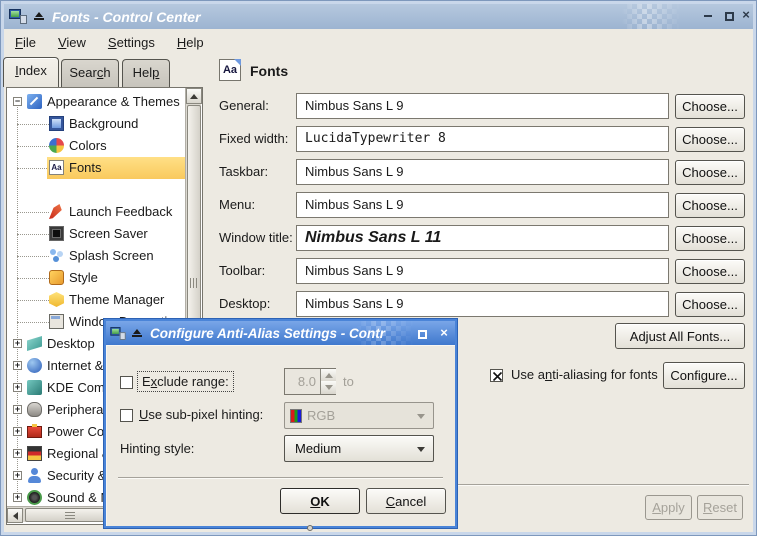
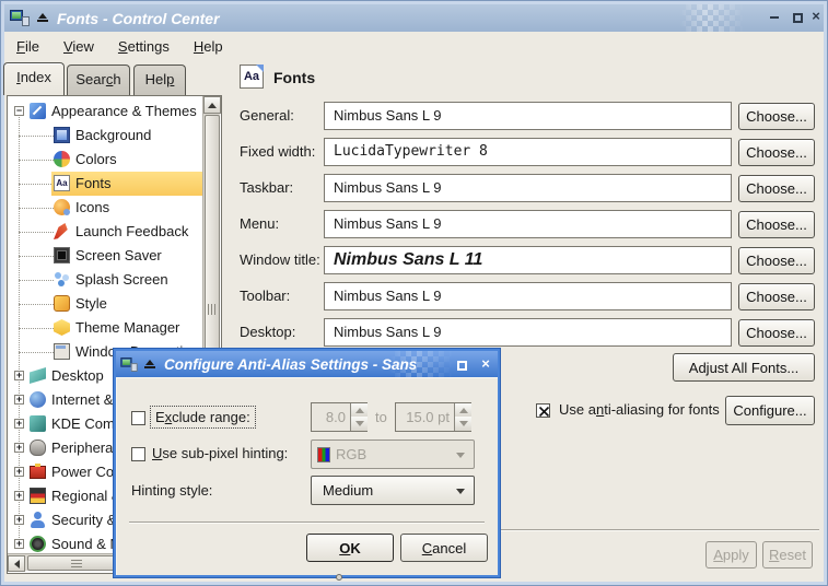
  Fonts - Control Center
  ×
  File
  View
  Settings
  Help
  Index
  Search
  Help
  −
  Appearance & Themes
  Background
  Colors
  Aa
  Fonts
+ Icons
  Launch Feedback
  Screen Saver
  Splash Screen
  Style
  Theme Manager
  +
  Desktop
  +
  +
  +
  Periphera
  +
  +
  +
  +
  Aa
  Fonts
  General:
  Nimbus Sans L 9
  Choose...
  Fixed width:
  LucidaTypewriter 8
  Choose...
  Taskbar:
  Nimbus Sans L 9
  Choose...
  Menu:
  Nimbus Sans L 9
  Choose...
  Window title:
  Nimbus Sans L 11
  Choose...
  Toolbar:
  Nimbus Sans L 9
  Choose...
  Desktop:
  Nimbus Sans L 9
  Choose...
  Adjust All Fonts...
  Use anti-aliasing for fonts
  Configure...
  A
  pply
  R
  eset
- Configure Anti-Alias Settings - Contr
+ Configure Anti-Alias Settings - Sans
  ×
  Exclude range:
  to
+ 15.0 pt
  Use sub-pixel hinting:
  RGB
  Hinting style:
  Medium
  O
  K
  C
  ancel
